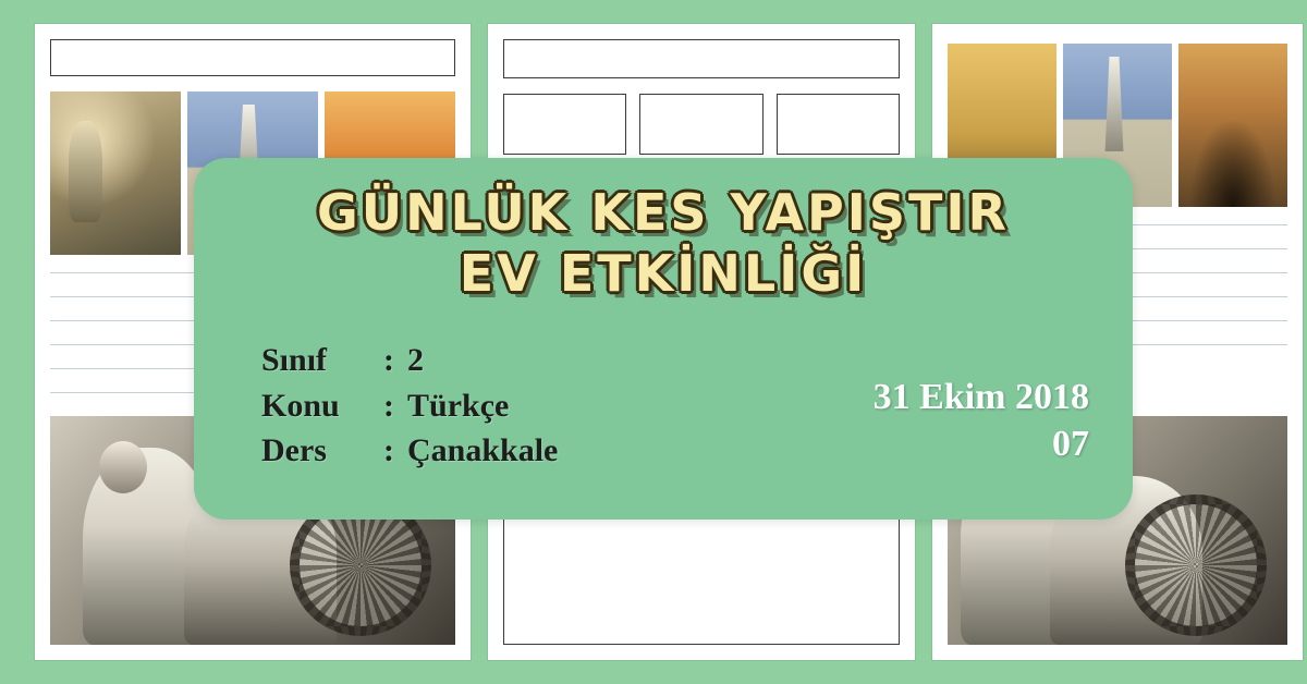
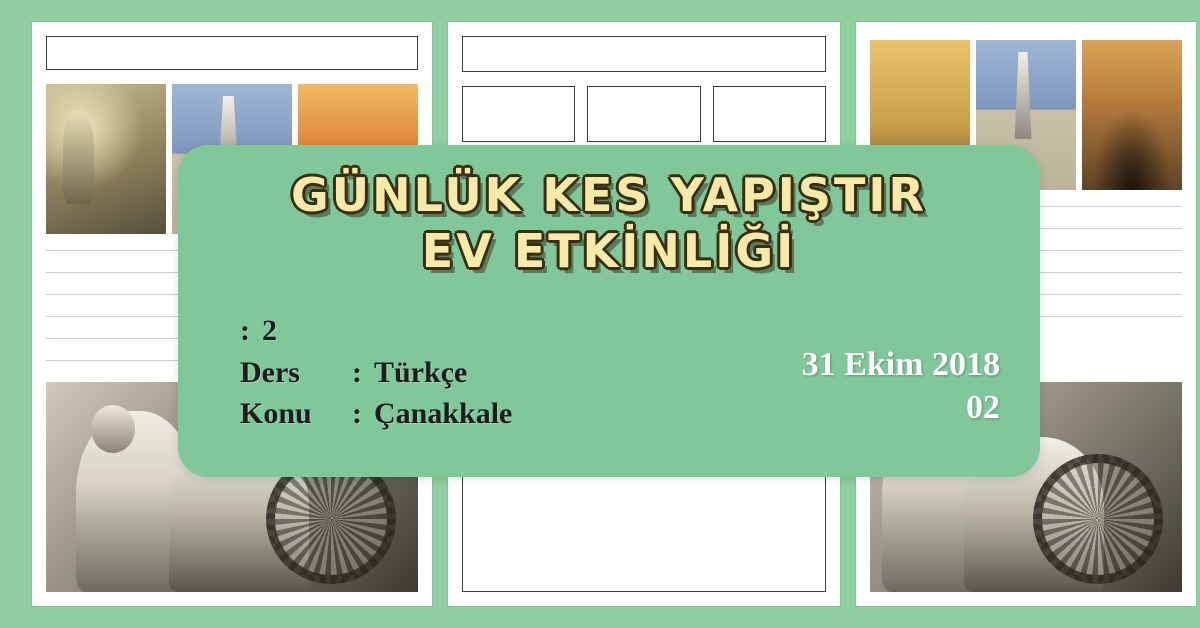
  GÜNLÜK KES YAPIŞTIR
  EV ETKİNLİĞİ
- Sınıf
  :
  2
- Konu
+ Ders
  :
  Türkçe
- Ders
+ Konu
  :
  Çanakkale
  31 Ekim 2018
- 07
+ 02
